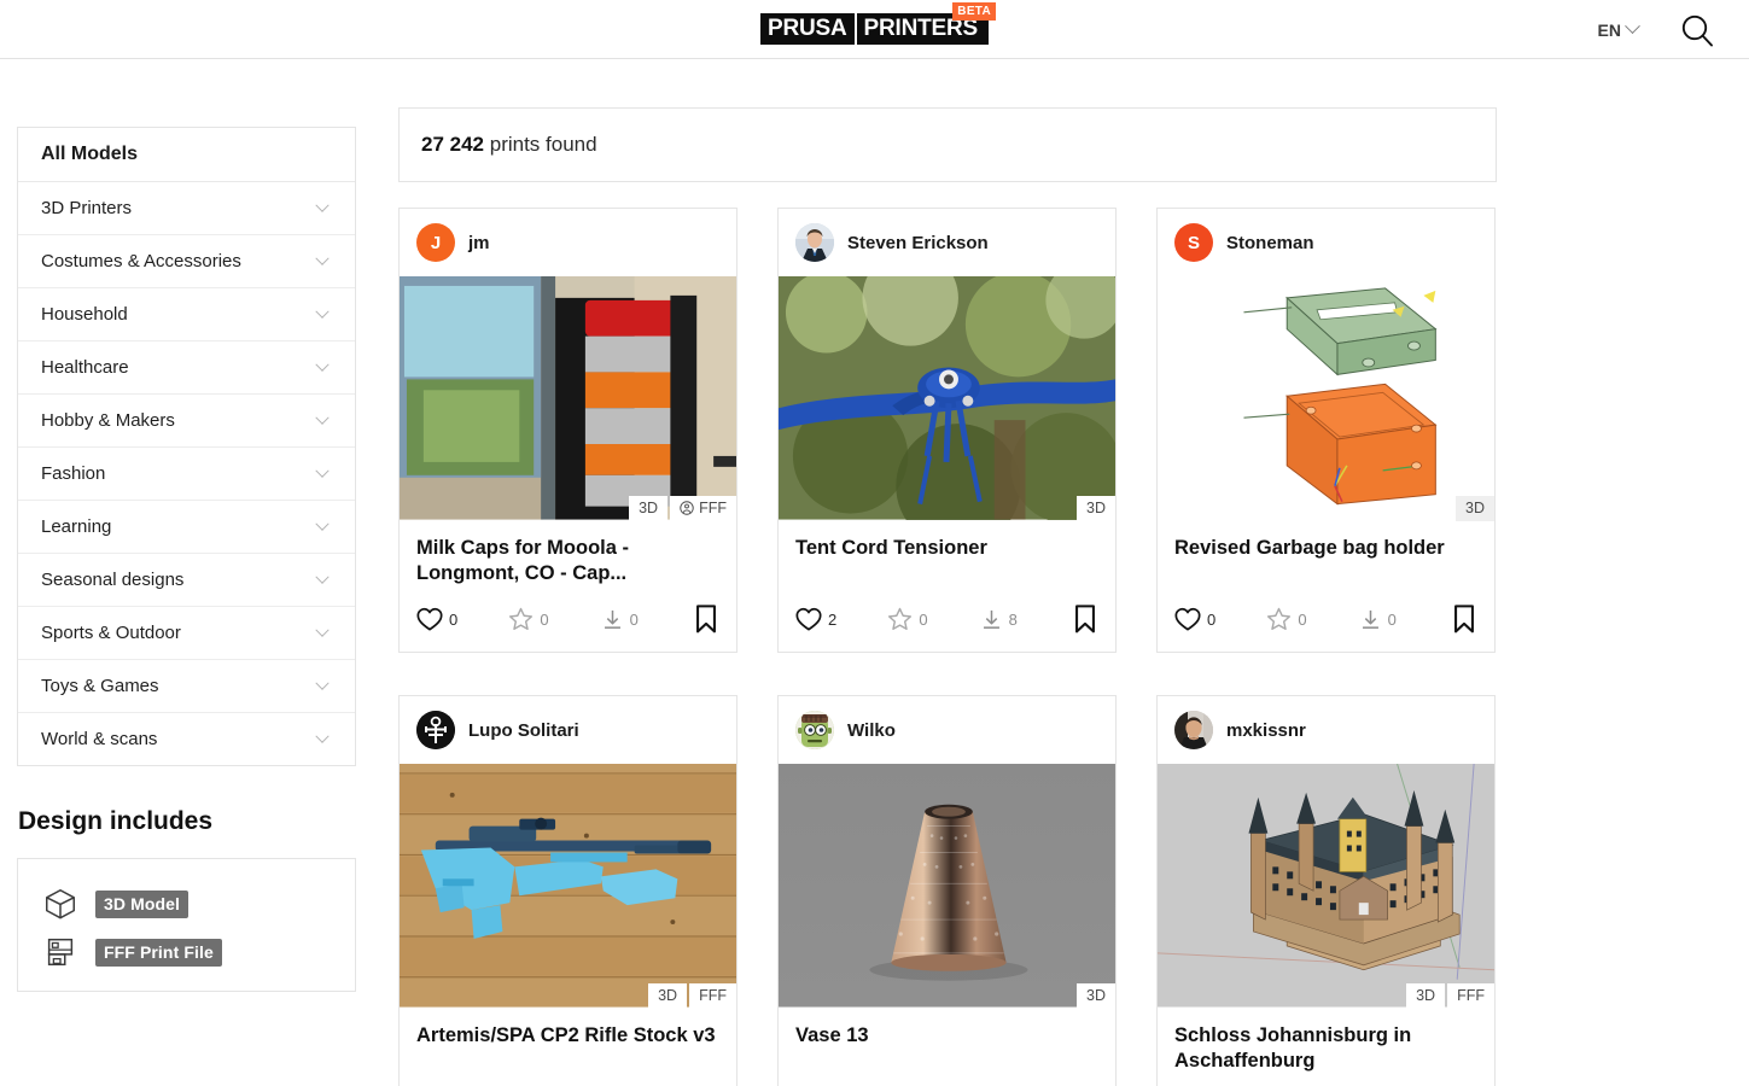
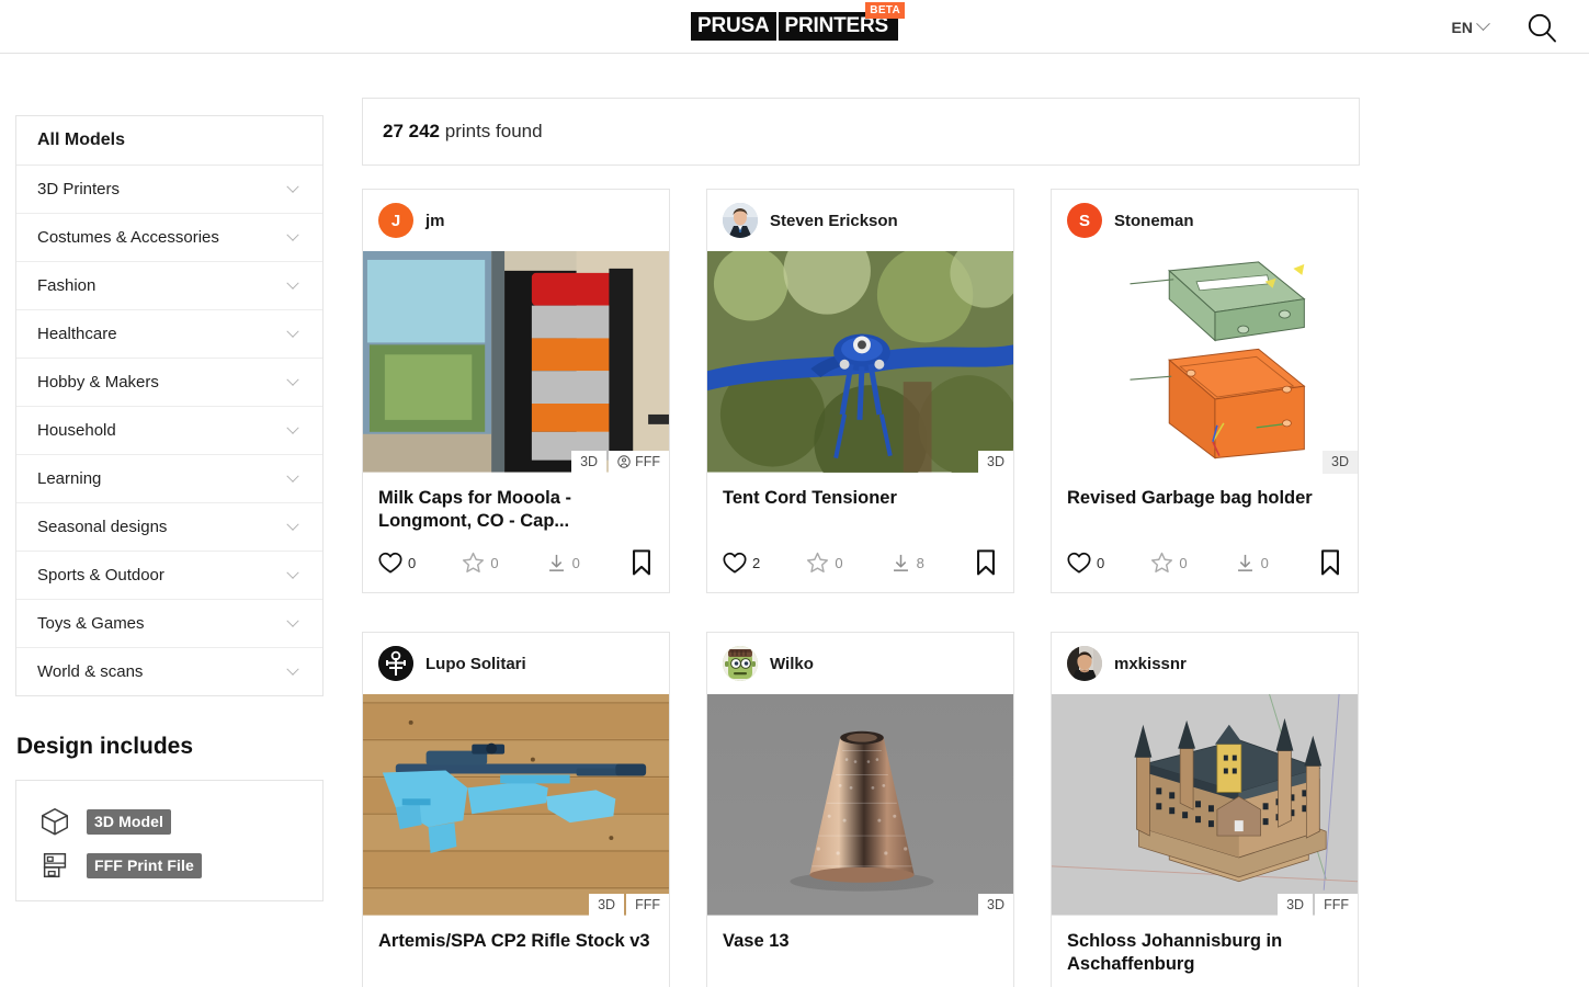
  PRUSA
  PRINTERS
  BETA
  EN
  All Models
  3D Printers
  Costumes & Accessories
- Household
+ Fashion
  Healthcare
  Hobby & Makers
- Fashion
+ Household
  Learning
  Seasonal designs
  Sports & Outdoor
  Toys & Games
  World & scans
  Design includes
  3D Model
  FFF Print File
  27 242 prints found
  J
  jm
  3D
  FFF
  Milk Caps for Mooola - Longmont, CO - Cap...
  0
  0
  0
  Steven Erickson
  3D
  Tent Cord Tensioner
  2
  0
  8
  S
  Stoneman
  3D
  Revised Garbage bag holder
  0
  0
  0
  Lupo Solitari
  3D
  FFF
  Artemis/SPA CP2 Rifle Stock v3
  Wilko
  3D
  Vase 13
  mxkissnr
  3D
  FFF
  Schloss Johannisburg in Aschaffenburg
